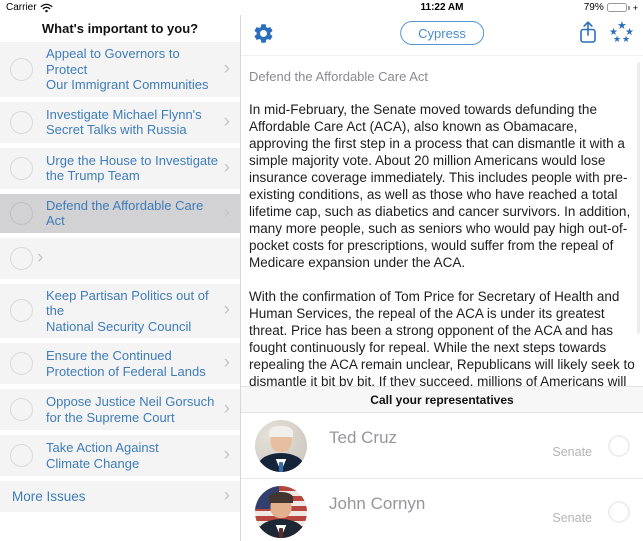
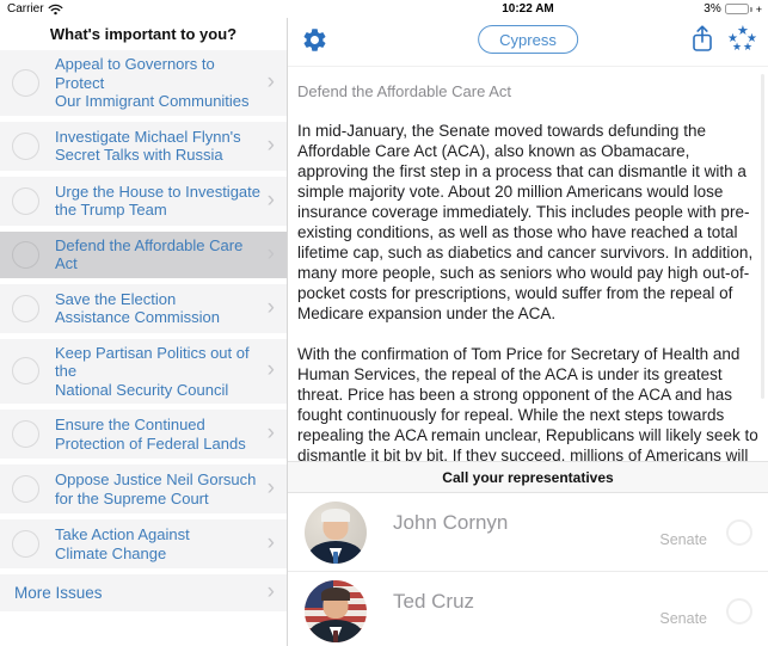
  Carrier
- 11:22 AM
+ 10:22 AM
- 79%
+ 3%
  +
  What's important to you?
  Appeal to Governors to Protect
  Our Immigrant Communities
  ›
  Investigate Michael Flynn's
  Secret Talks with Russia
  ›
  Urge the House to Investigate
  the Trump Team
  ›
  Defend the Affordable Care Act
+ Save the Election
+ Assistance Commission
  ›
  Keep Partisan Politics out of the
  National Security Council
  ›
  Ensure the Continued
  Protection of Federal Lands
  ›
  Oppose Justice Neil Gorsuch
  for the Supreme Court
  ›
  Take Action Against
  Climate Change
  ›
  More Issues
  ›
  Cypress
  ★
  ★
  ★
  ★
  ★
  Defend the Affordable Care Act
- In mid-February, the Senate moved towards defunding the Affordable Care Act (ACA), also known as Obamacare, approving the first step in a process that can dismantle it with a simple majority vote. About 20 million Americans would lose insurance coverage immediately. This includes people with pre-existing conditions, as well as those who have reached a total lifetime cap, such as diabetics and cancer survivors. In addition, many more people, such as seniors who would pay high out-of-pocket costs for prescriptions, would suffer from the repeal of Medicare expansion under the ACA.
+ In mid-January, the Senate moved towards defunding the Affordable Care Act (ACA), also known as Obamacare, approving the first step in a process that can dismantle it with a simple majority vote. About 20 million Americans would lose insurance coverage immediately. This includes people with pre-existing conditions, as well as those who have reached a total lifetime cap, such as diabetics and cancer survivors. In addition, many more people, such as seniors who would pay high out-of-pocket costs for prescriptions, would suffer from the repeal of Medicare expansion under the ACA.
  With the confirmation of Tom Price for Secretary of Health and Human Services, the repeal of the ACA is under its greatest threat. Price has been a strong opponent of the ACA and has fought continuously for repeal. While the next steps towards repealing the ACA remain unclear, Republicans will likely seek to dismantle it bit by bit. If they succeed, millions of Americans will
  Call your representatives
- Ted Cruz
+ John Cornyn
  Senate
- John Cornyn
+ Ted Cruz
  Senate
